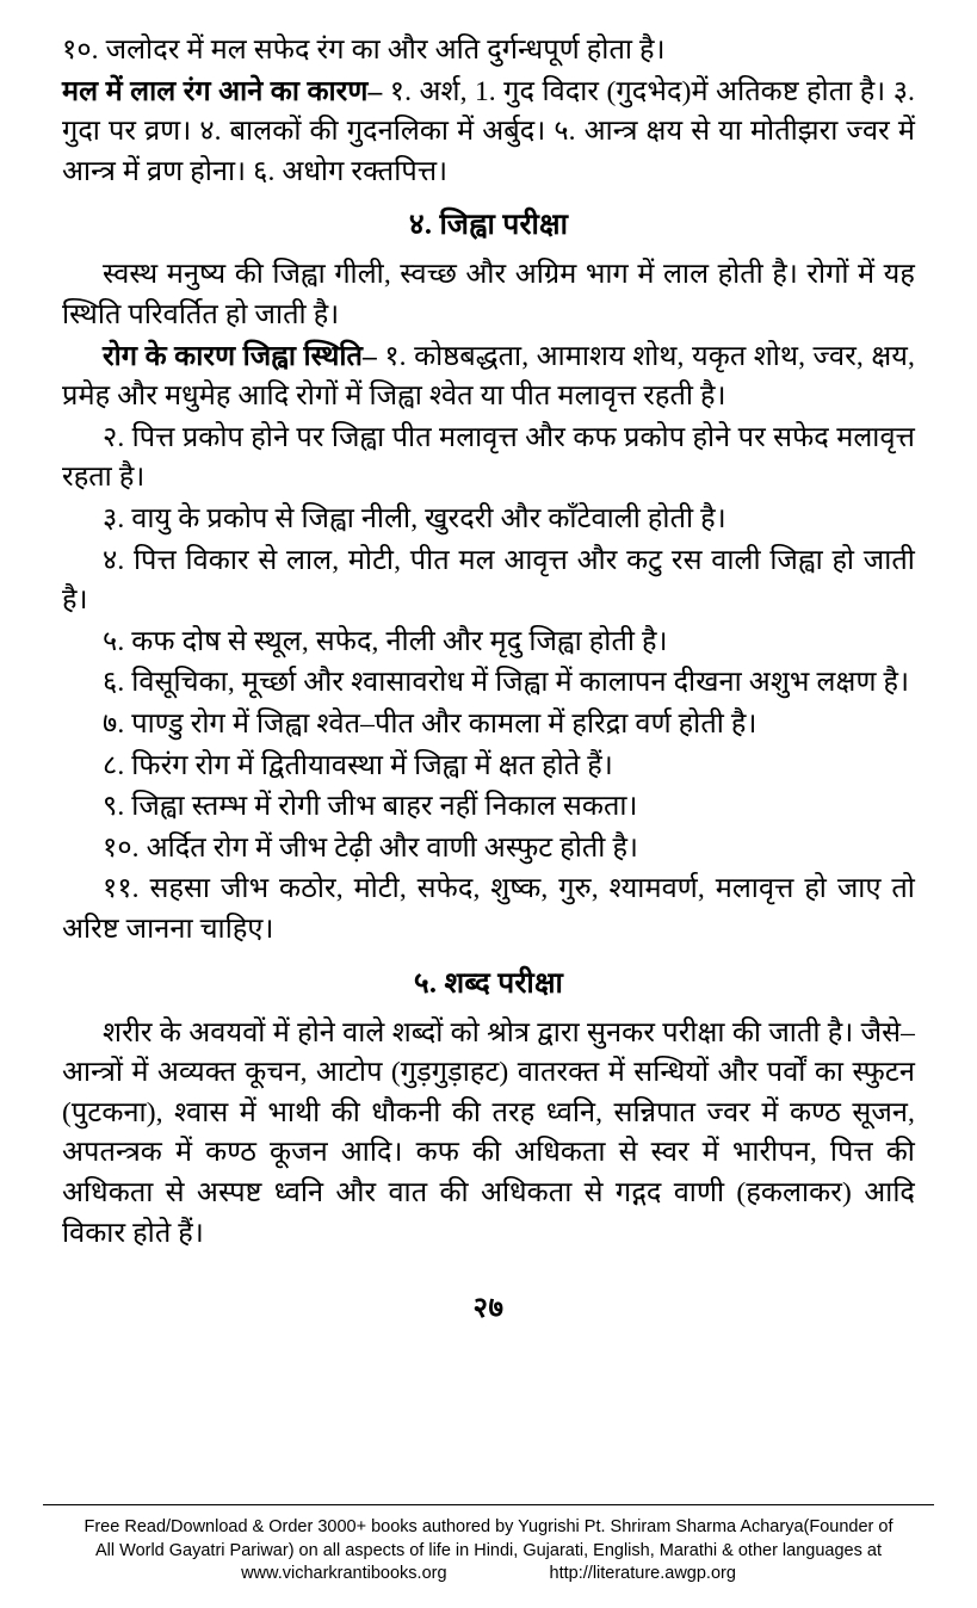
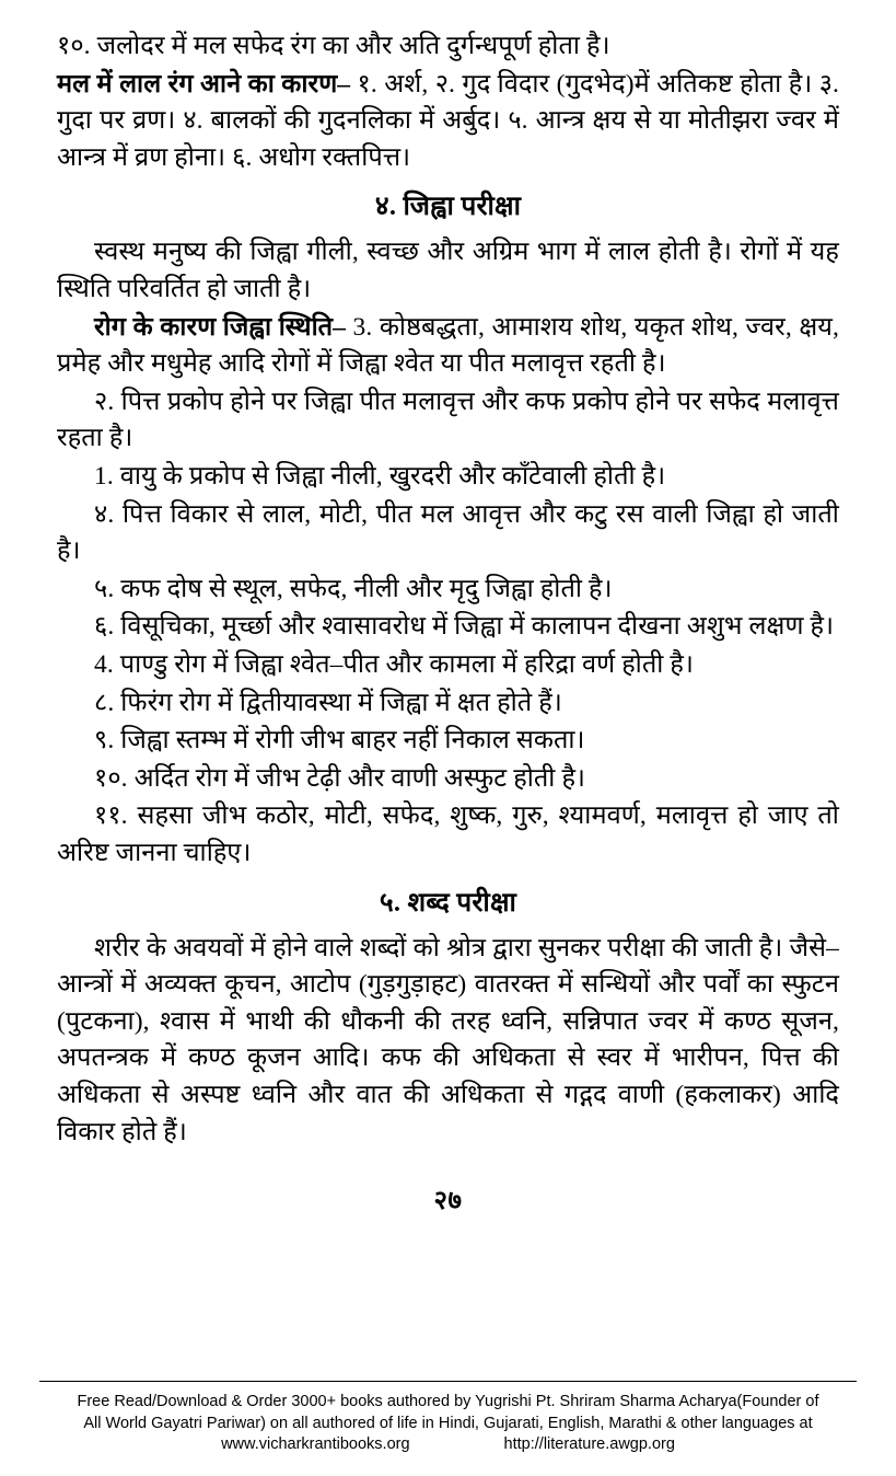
  १०. जलोदर में मल सफेद रंग का और अति दुर्गन्धपूर्ण होता है।
- मल में लाल रंग आने का कारण– १. अर्श, 1. गुद विदार (गुदभेद)में अतिकष्ट होता है। ३. गुदा पर व्रण। ४. बालकों की गुदनलिका में अर्बुद। ५. आन्त्र क्षय से या मोतीझरा ज्वर में आन्त्र में व्रण होना। ६. अधोग रक्तपित्त।
+ मल में लाल रंग आने का कारण– १. अर्श, २. गुद विदार (गुदभेद)में अतिकष्ट होता है। ३. गुदा पर व्रण। ४. बालकों की गुदनलिका में अर्बुद। ५. आन्त्र क्षय से या मोतीझरा ज्वर में आन्त्र में व्रण होना। ६. अधोग रक्तपित्त।
  ४. जिह्वा परीक्षा
  स्वस्थ मनुष्य की जिह्वा गीली, स्वच्छ और अग्रिम भाग में लाल होती है। रोगों में यह स्थिति परिवर्तित हो जाती है।
- रोग के कारण जिह्वा स्थिति– १. कोष्ठबद्धता, आमाशय शोथ, यकृत शोथ, ज्वर, क्षय, प्रमेह और मधुमेह आदि रोगों में जिह्वा श्वेत या पीत मलावृत्त रहती है।
+ रोग के कारण जिह्वा स्थिति– 3. कोष्ठबद्धता, आमाशय शोथ, यकृत शोथ, ज्वर, क्षय, प्रमेह और मधुमेह आदि रोगों में जिह्वा श्वेत या पीत मलावृत्त रहती है।
  २. पित्त प्रकोप होने पर जिह्वा पीत मलावृत्त और कफ प्रकोप होने पर सफेद मलावृत्त रहता है।
- ३. वायु के प्रकोप से जिह्वा नीली, खुरदरी और काँटेवाली होती है।
+ 1. वायु के प्रकोप से जिह्वा नीली, खुरदरी और काँटेवाली होती है।
  ४. पित्त विकार से लाल, मोटी, पीत मल आवृत्त और कटु रस वाली जिह्वा हो जाती है।
  ५. कफ दोष से स्थूल, सफेद, नीली और मृदु जिह्वा होती है।
  ६. विसूचिका, मूर्च्छा और श्वासावरोध में जिह्वा में कालापन दीखना अशुभ लक्षण है।
- ७. पाण्डु रोग में जिह्वा श्वेत–पीत और कामला में हरिद्रा वर्ण होती है।
+ 4. पाण्डु रोग में जिह्वा श्वेत–पीत और कामला में हरिद्रा वर्ण होती है।
  ८. फिरंग रोग में द्वितीयावस्था में जिह्वा में क्षत होते हैं।
  ९. जिह्वा स्तम्भ में रोगी जीभ बाहर नहीं निकाल सकता।
  १०. अर्दित रोग में जीभ टेढ़ी और वाणी अस्फुट होती है।
  ११. सहसा जीभ कठोर, मोटी, सफेद, शुष्क, गुरु, श्यामवर्ण, मलावृत्त हो जाए तो अरिष्ट जानना चाहिए।
  ५. शब्द परीक्षा
  शरीर के अवयवों में होने वाले शब्दों को श्रोत्र द्वारा सुनकर परीक्षा की जाती है। जैसे– आन्त्रों में अव्यक्त कूचन, आटोप (गुड़गुड़ाहट) वातरक्त में सन्धियों और पर्वों का स्फुटन (पुटकना), श्वास में भाथी की धौकनी की तरह ध्वनि, सन्निपात ज्वर में कण्ठ सूजन, अपतन्त्रक में कण्ठ कूजन आदि। कफ की अधिकता से स्वर में भारीपन, पित्त की अधिकता से अस्पष्ट ध्वनि और वात की अधिकता से गद्गद वाणी (हकलाकर) आदि विकार होते हैं।
  २७
  Free Read/Download & Order 3000+ books authored by Yugrishi Pt. Shriram Sharma Acharya(Founder of
- All World Gayatri Pariwar) on all aspects of life in Hindi, Gujarati, English, Marathi & other languages at
+ All World Gayatri Pariwar) on all authored of life in Hindi, Gujarati, English, Marathi & other languages at
  www.vicharkrantibooks.org
  http://literature.awgp.org
